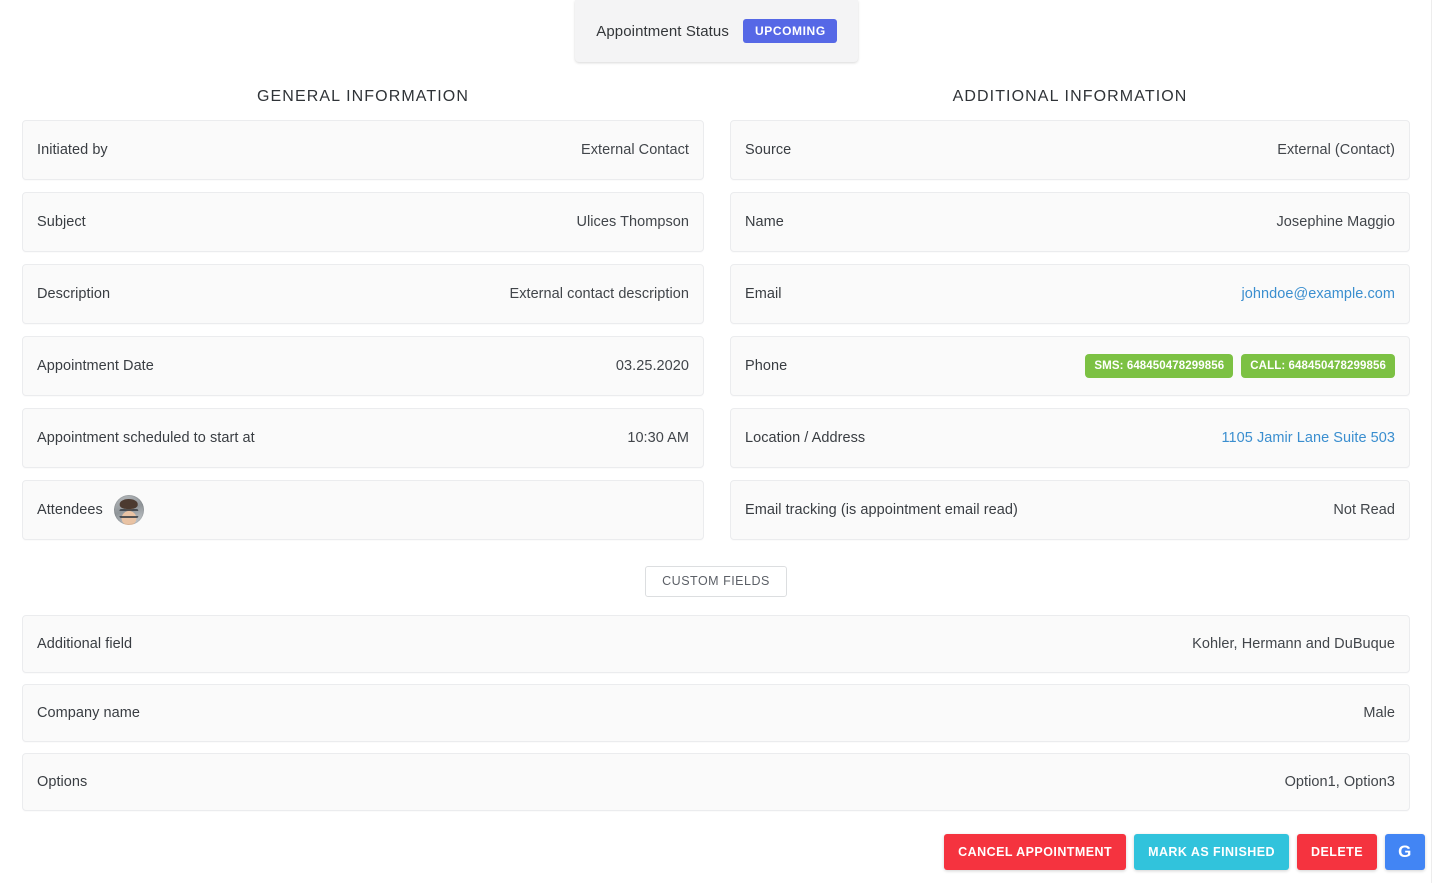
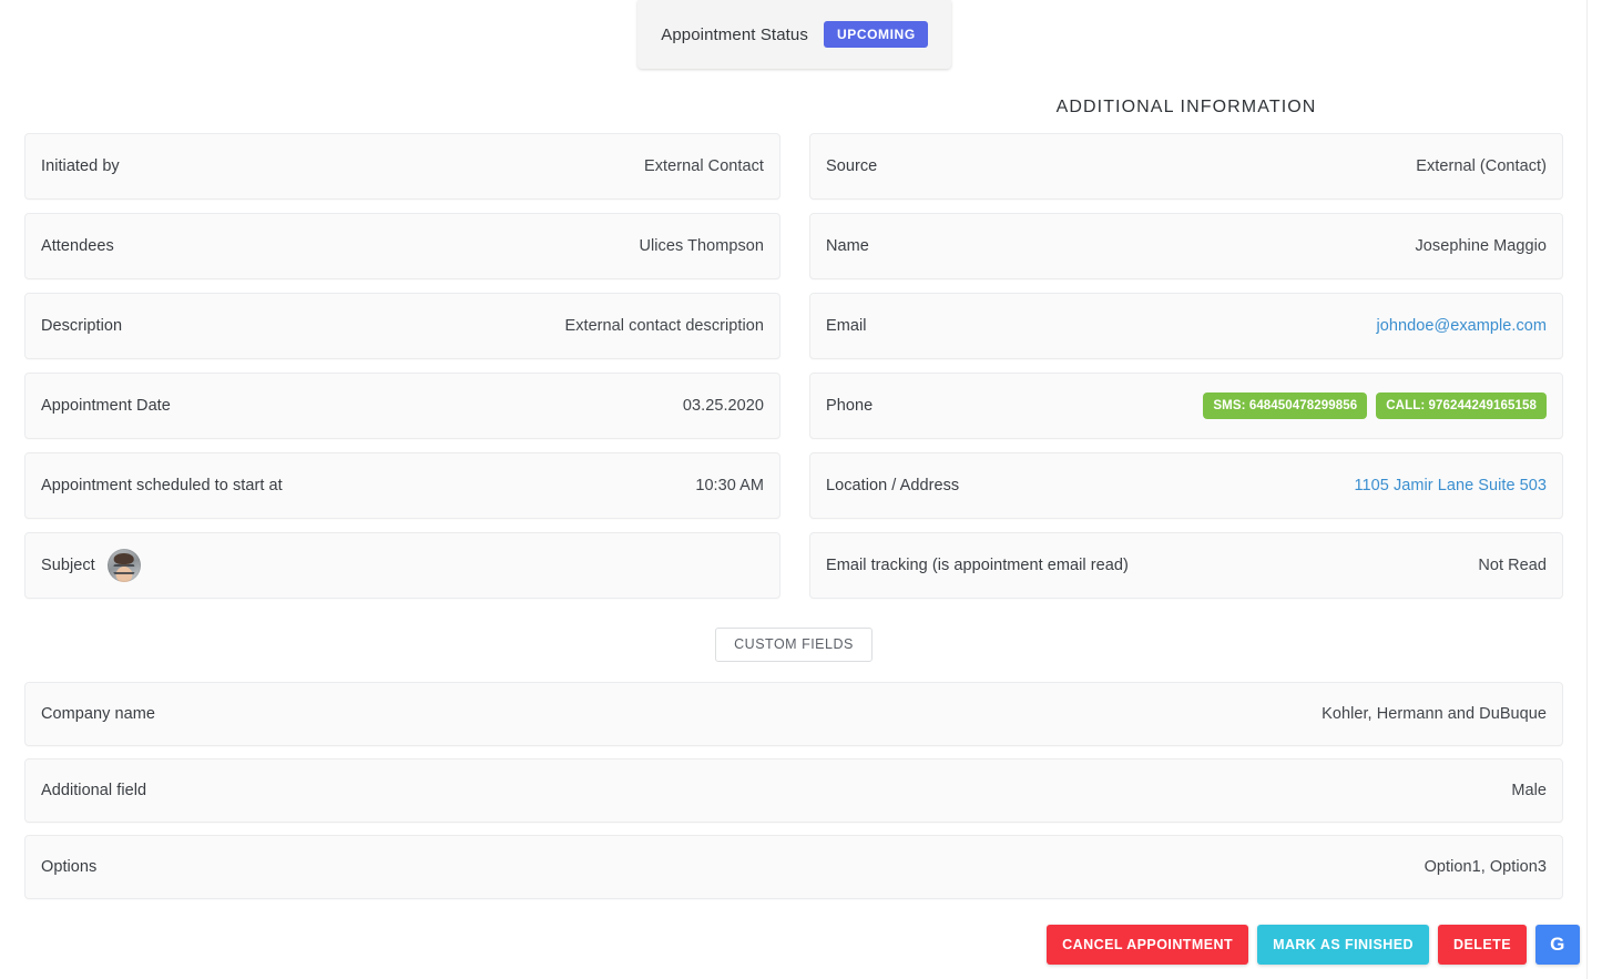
  Appointment Status
  UPCOMING
- GENERAL INFORMATION
  ADDITIONAL INFORMATION
  Initiated by
  External Contact
- Subject
+ Attendees
  Ulices Thompson
  Description
  External contact description
  Appointment Date
  03.25.2020
  Appointment scheduled to start at
  10:30 AM
- Attendees
+ Subject
  Source
  External (Contact)
  Name
  Josephine Maggio
  Email
  johndoe@example.com
  Phone
  SMS: 648450478299856
- CALL: 648450478299856
+ CALL: 976244249165158
  Location / Address
  1105 Jamir Lane Suite 503
  Email tracking (is appointment email read)
  Not Read
  CUSTOM FIELDS
- Additional field
+ Company name
  Kohler, Hermann and DuBuque
- Company name
+ Additional field
  Male
  Options
  Option1, Option3
  CANCEL APPOINTMENT
  MARK AS FINISHED
  DELETE
  G
